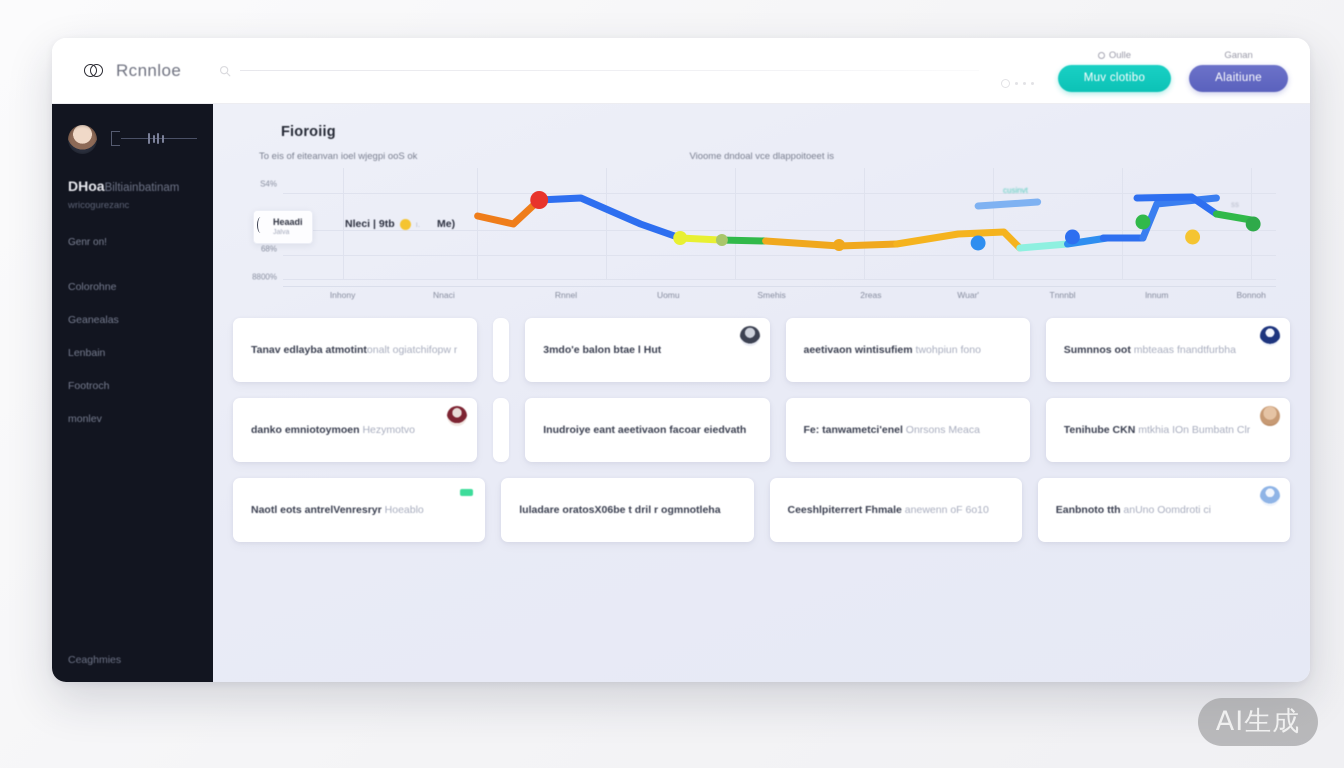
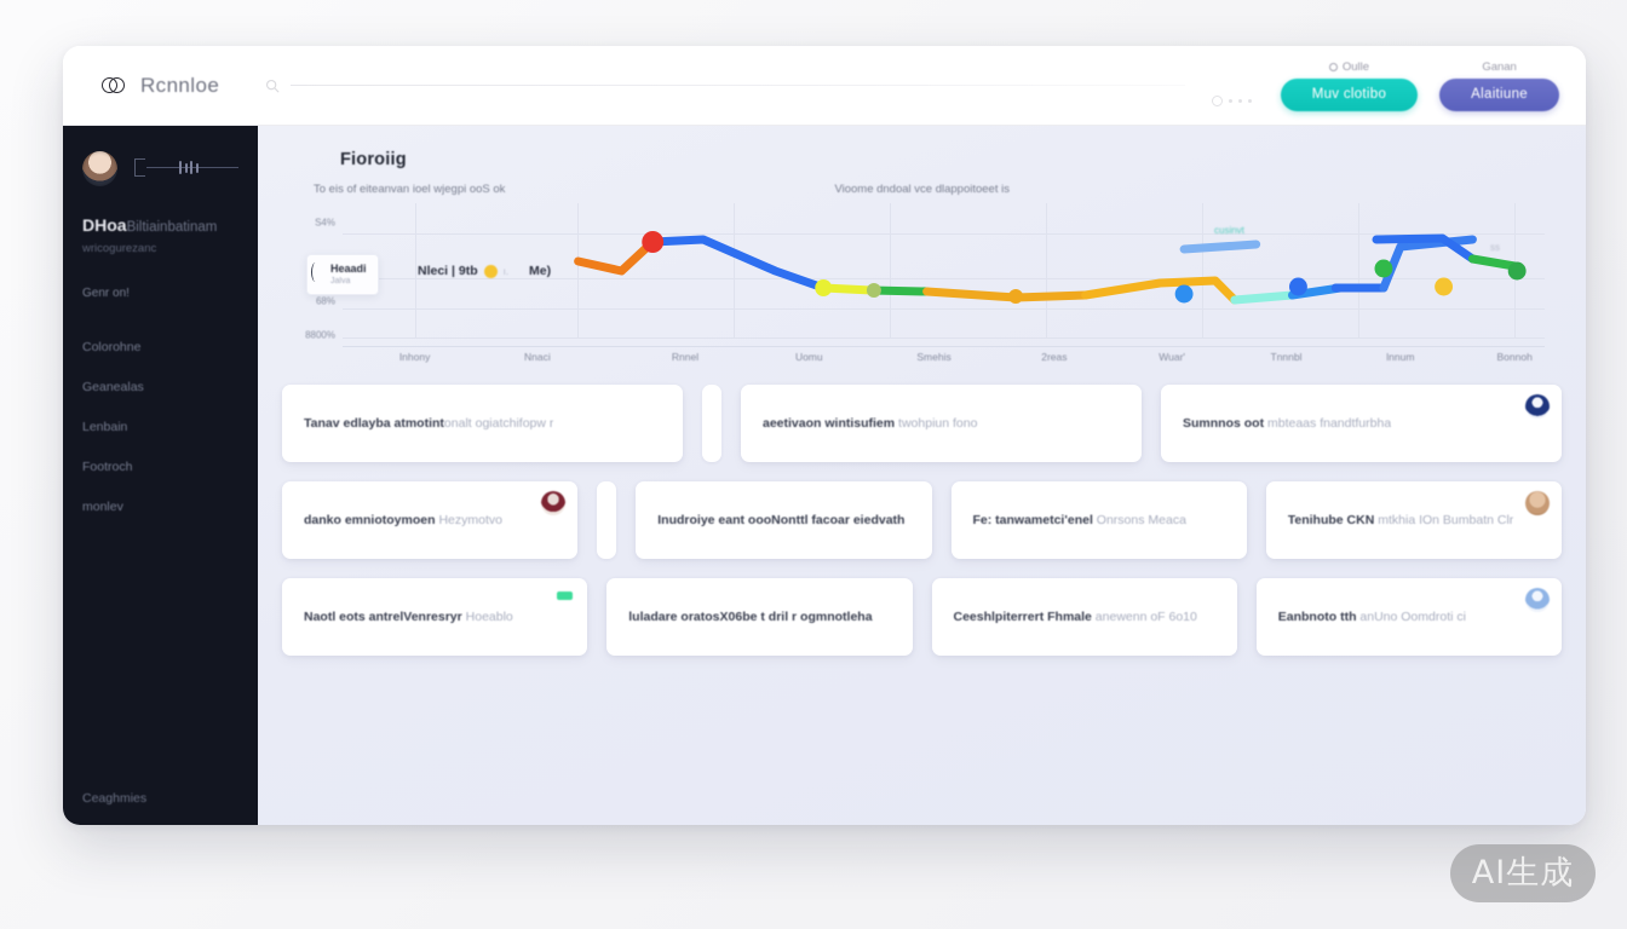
  Rcnnloe
  Oulle
  Muv clotibo
  Ganan
  Alaitiune
  DHoaBiltiainbatinam
  wricogurezanc
  Genr on!
  Colorohne
  Geanealas
  Lenbain
  Footroch
  monlev
  Ceaghmies
  Fioroiig
  To eis of eiteanvan ioel wjegpi ooS ok
  Vioome dndoal vce dlappoitoeet is
  S4%
  68%
  8800%
  Heaadi
  Nleci | 9tb
  Me)
  cusinvt
  Inhony
  Nnaci
  Rnnel
  Uomu
  Smehis
  2reas
  Wuar'
  Tnnnbl
  lnnum
  Bonnoh
  Tanav edlayba atmotintonalt ogiatchifopw r
- 3mdo'e balon btae l Hut
  aeetivaon wintisufiem twohpiun fono
  Sumnnos oot mbteaas fnandtfurbha
  danko emniotoymoen Hezymotvo
- Inudroiye eant aeetivaon facoar eiedvath
+ Inudroiye eant oooNonttl facoar eiedvath
  Fe: tanwametci'enel Onrsons Meaca
  Tenihube CKN mtkhia IOn Bumbatn Clr
  Naotl eots antrelVenresryr Hoeablo
  luladare oratosX06be t dril r ogmnotleha
  Ceeshlpiterrert Fhmale anewenn oF 6o10
  Eanbnoto tth anUno Oomdroti ci
  AI生成
